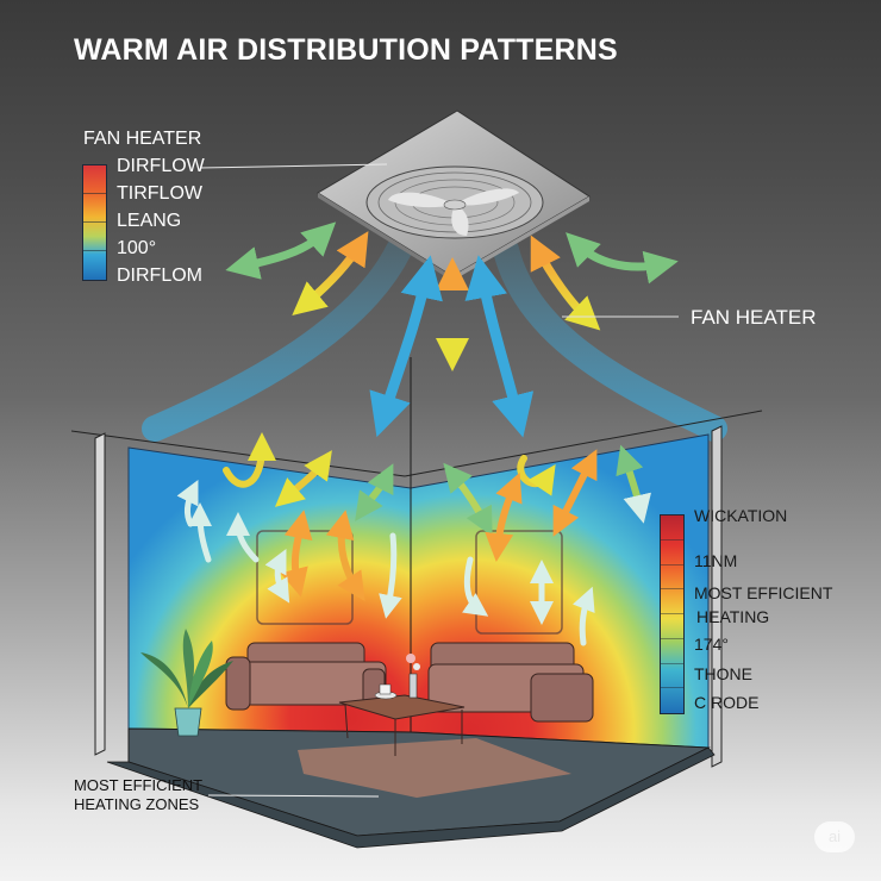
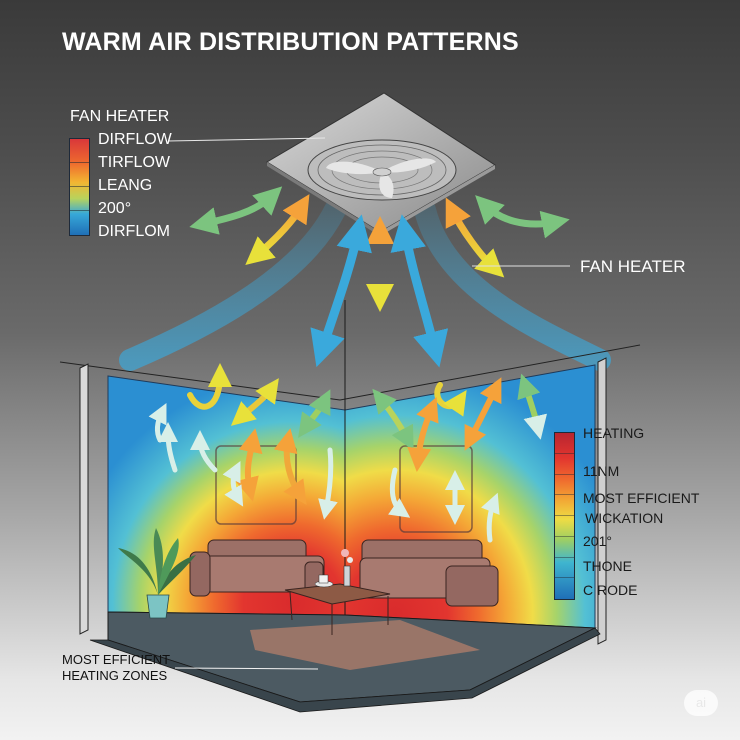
  WARM AIR DISTRIBUTION PATTERNS
  FAN HEATER
  DIRFLOW
  TIRFLOW
  LEANG
- 100°
+ 200°
  DIRFLOM
  FAN HEATER
- WICKATION
+ HEATING
  11NM
  MOST EFFICIENT
- HEATING
+ WICKATION
- 174°
+ 201°
  THONE
  C RODE
  MOST EFFICIENT
  HEATING ZONES
